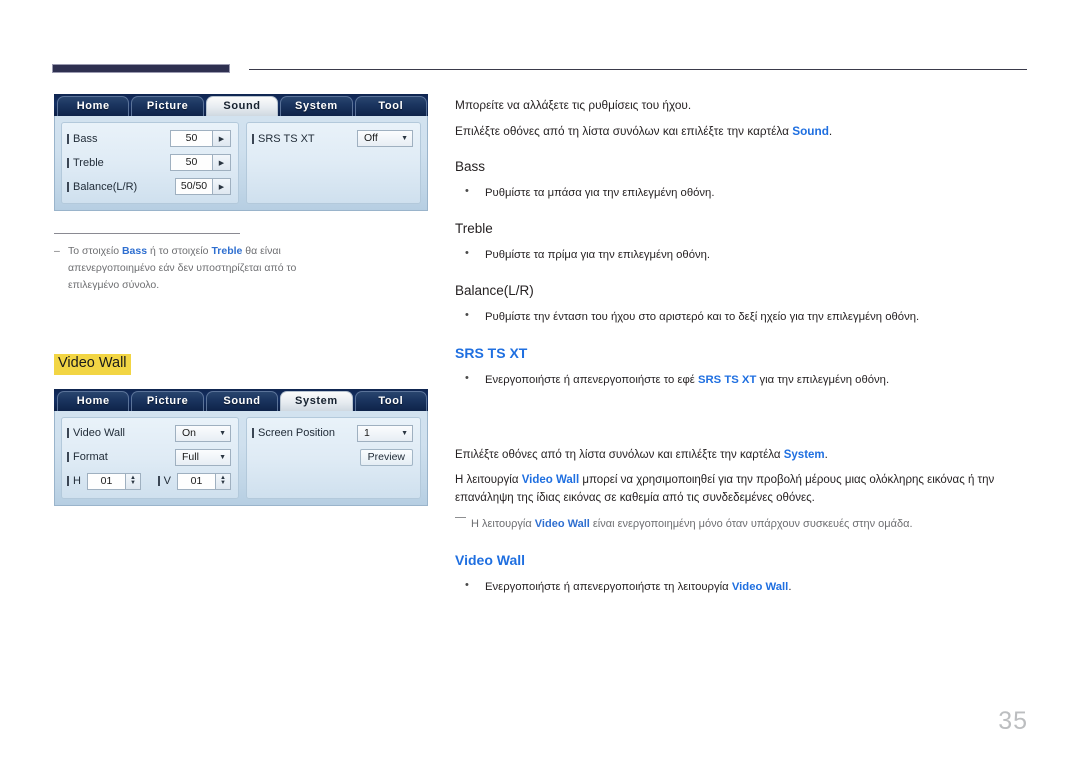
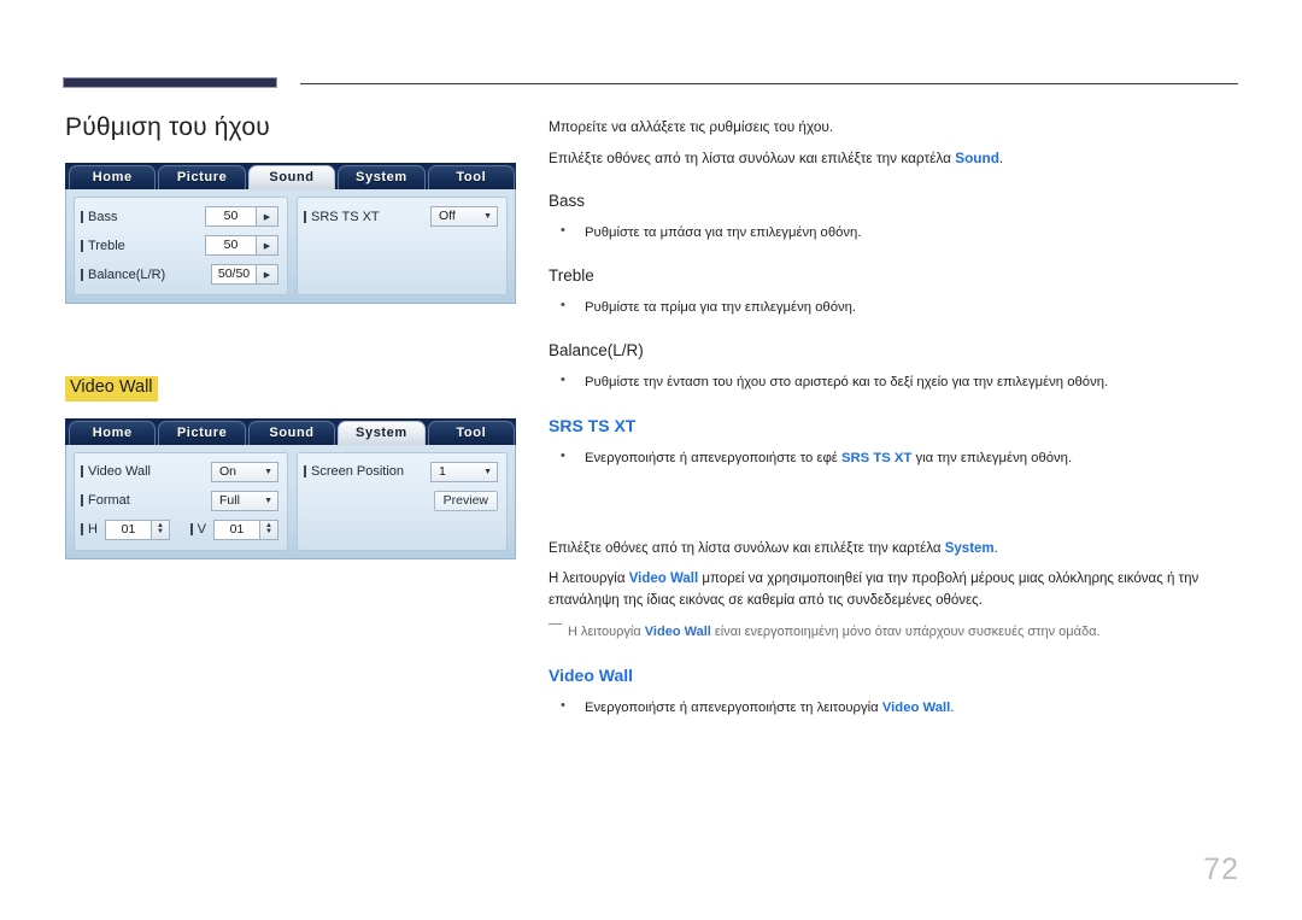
+ Ρύθμιση του ήχου
  Home
  Picture
  Sound
  System
  Tool
  Bass
  50
  Treble
  50
  Balance(L/R)
  50/50
  SRS TS XT
  Off
- –
- Το στοιχείο Bass ή το στοιχείο Treble θα είναι απενεργοποιημένο εάν δεν υποστηρίζεται από το επιλεγμένο σύνολο.
  Video Wall
  Home
  Picture
  Sound
  System
  Tool
  Video Wall
  On
  Format
  Full
  H
  01
  V
  01
  Screen Position
  1
  Preview
  Μπορείτε να αλλάξετε τις ρυθμίσεις του ήχου.
  Επιλέξτε οθόνες από τη λίστα συνόλων και επιλέξτε την καρτέλα Sound.
  Bass
  •
  Ρυθμίστε τα μπάσα για την επιλεγμένη οθόνη.
  Treble
  •
  Ρυθμίστε τα πρίμα για την επιλεγμένη οθόνη.
  Balance(L/R)
  •
  Ρυθμίστε την έντασn του ήχου στο αριστερό και το δεξί ηχείο για την επιλεγμένη οθόνη.
  SRS TS XT
  •
  Ενεργοποιήστε ή απενεργοποιήστε το εφέ SRS TS XT για την επιλεγμένη οθόνη.
  Επιλέξτε οθόνες από τη λίστα συνόλων και επιλέξτε την καρτέλα System.
  Η λειτουργία Video Wall μπορεί να χρησιμοποιηθεί για την προβολή μέρους μιας ολόκληρης εικόνας ή την επανάληψη της ίδιας εικόνας σε καθεμία από τις συνδεδεμένες οθόνες.
  Η λειτουργία Video Wall είναι ενεργοποιημένη μόνο όταν υπάρχουν συσκευές στην ομάδα.
  Video Wall
  •
  Ενεργοποιήστε ή απενεργοποιήστε τη λειτουργία Video Wall.
- 35
+ 72
